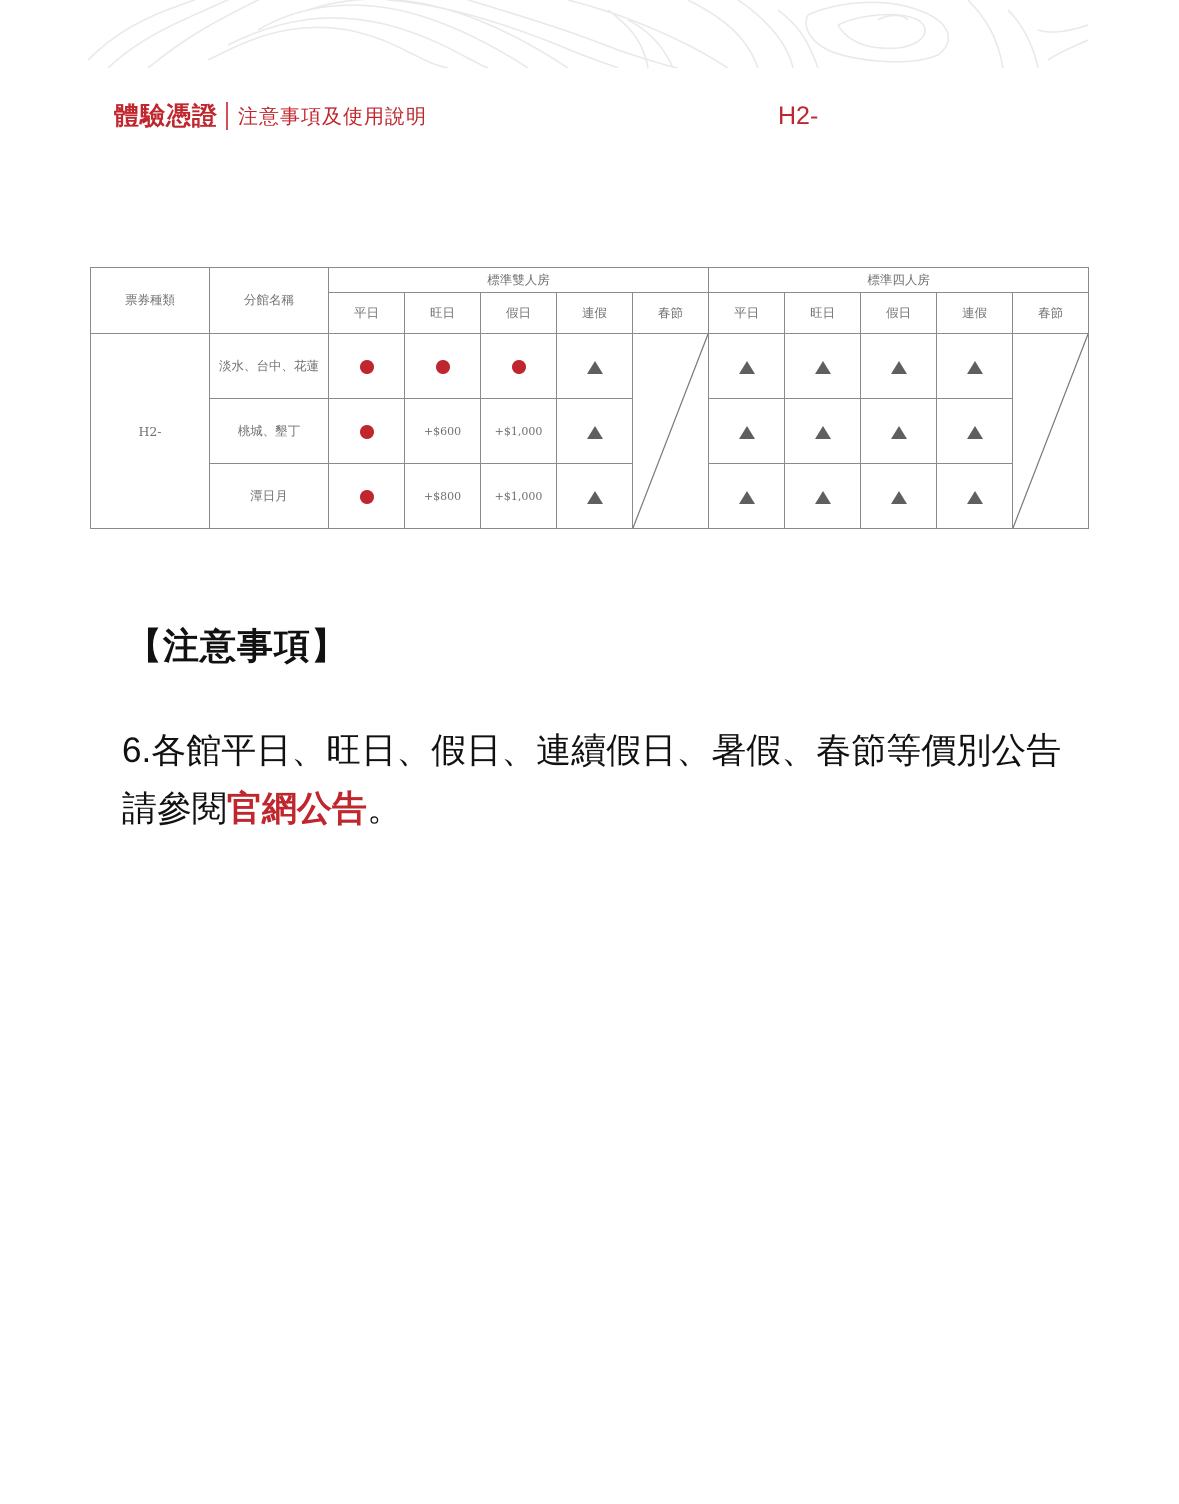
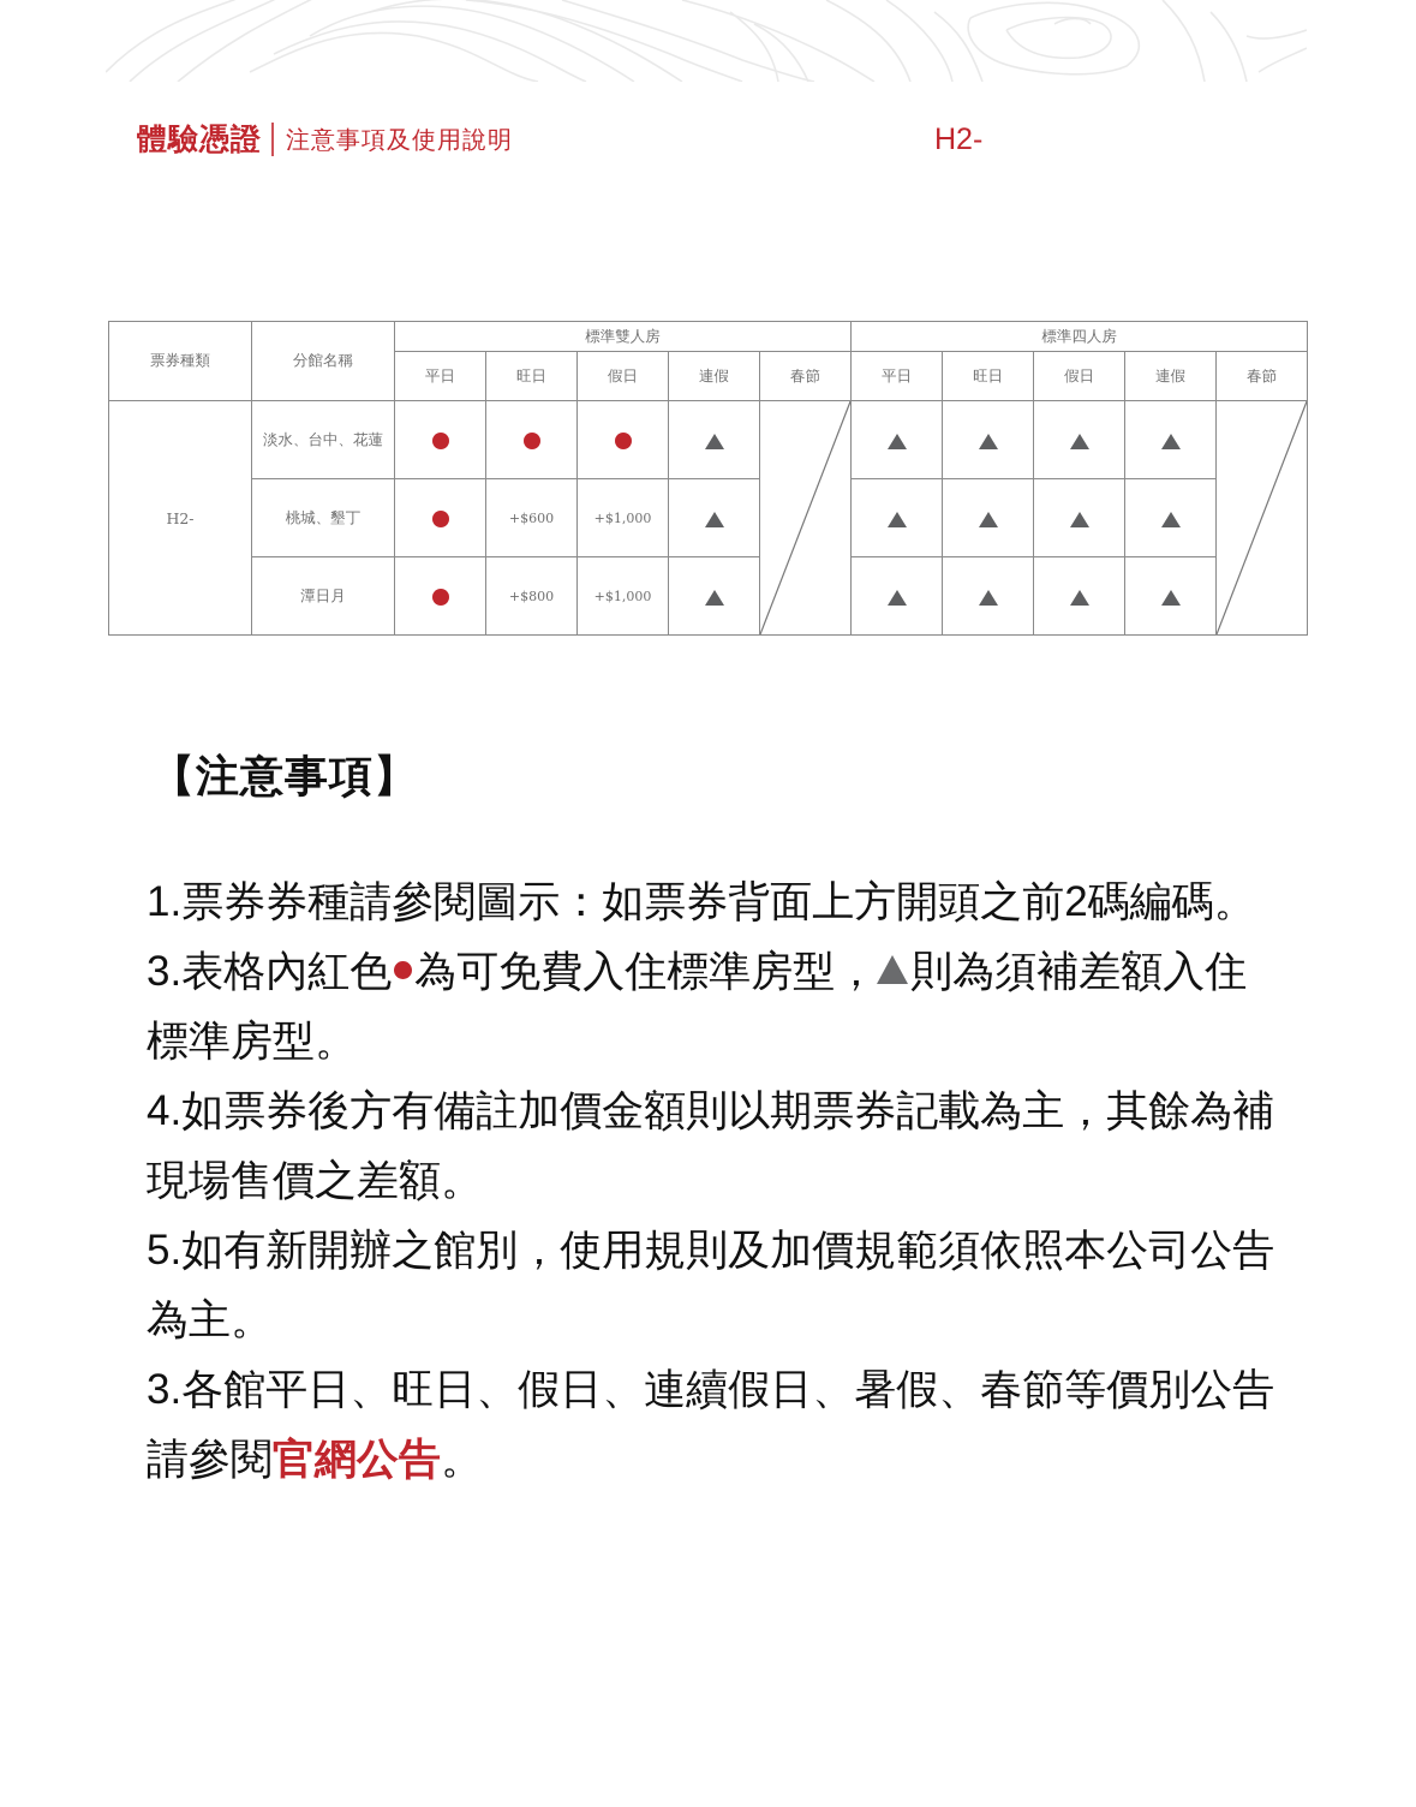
  體驗憑證
  注意事項及使用說明
  H2-
  票券種類	分館名稱	標準雙人房	標準四人房
  平日	旺日	假日	連假	春節	平日	旺日	假日	連假	春節
  H2-	淡水、台中、花蓮
  桃城、墾丁		+$600	+$1,000
  潭日月		+$800	+$1,000
  【注意事項】
+ 1.票券券種請參閱圖示：如票券背面上方開頭之前2碼編碼。
+ 3.表格內紅色 為可免費入住標準房型， 則為須補差額入住標準房型。
+ 4.如票券後方有備註加價金額則以期票券記載為主，其餘為補現場售價之差額。
+ 5.如有新開辦之館別，使用規則及加價規範須依照本公司公告為主。
- 6.各館平日、旺日、假日、連續假日、暑假、春節等價別公告請參閱官網公告。
+ 3.各館平日、旺日、假日、連續假日、暑假、春節等價別公告請參閱官網公告。
